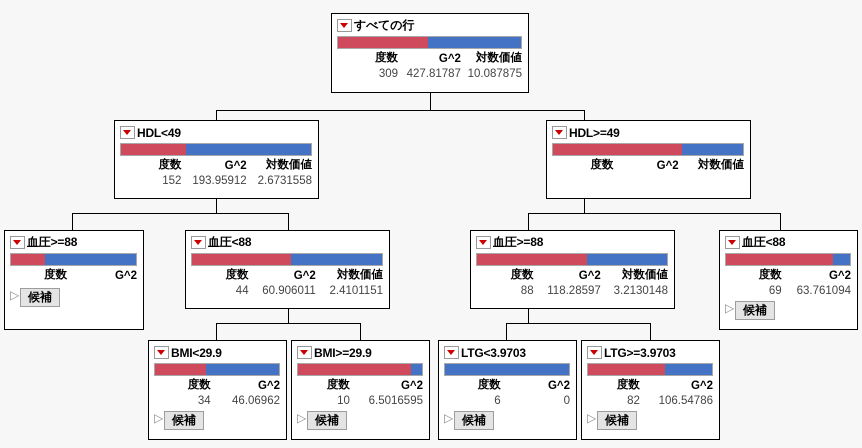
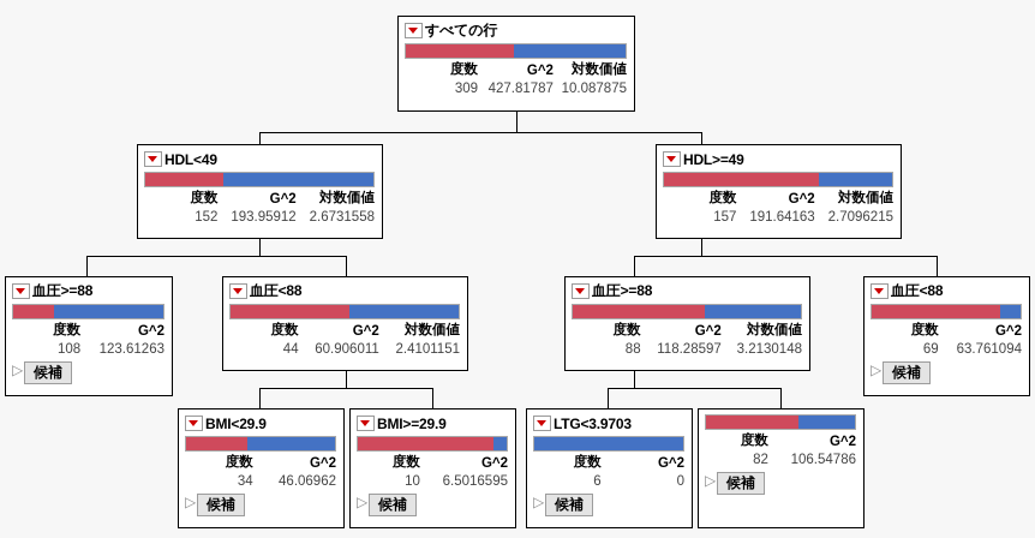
  すべての行
  度数	G^2	対数価値
  309	427.81787	10.087875
  HDL<49
  度数	G^2	対数価値
  152	193.95912	2.6731558
  HDL>=49
  度数	G^2	対数価値
+ 157	191.64163	2.7096215
  血圧>=88
  度数	G^2
+ 108	123.61263
  候補
  血圧<88
  度数	G^2	対数価値
  44	60.906011	2.4101151
  血圧>=88
  度数	G^2	対数価値
  88	118.28597	3.2130148
  血圧<88
  度数	G^2
  69	63.761094
  候補
  BMI<29.9
  度数	G^2
  34	46.06962
  候補
  BMI>=29.9
  度数	G^2
  10	6.5016595
  候補
  LTG<3.9703
  度数	G^2
  6	0
  候補
- LTG>=3.9703
  度数	G^2
  82	106.54786
  候補
